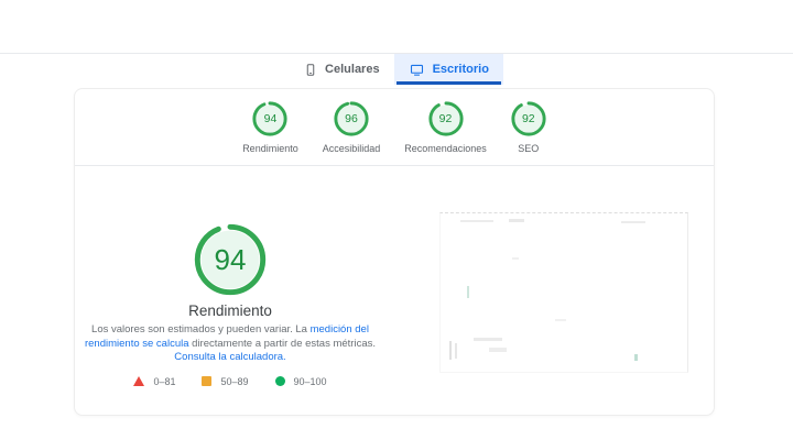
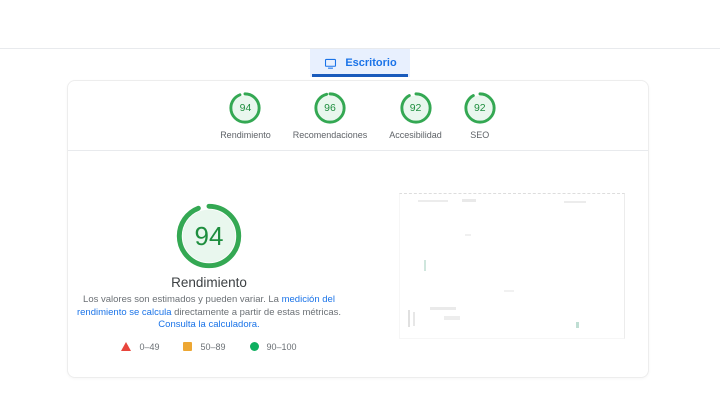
- Celulares
  Escritorio
  94
  Rendimiento
  96
- Accesibilidad
+ Recomendaciones
  92
- Recomendaciones
+ Accesibilidad
  92
  SEO
  94
  Rendimiento
  Los valores son estimados y pueden variar. La medición del rendimiento se calcula directamente a partir de estas métricas. Consulta la calculadora.
- 0–81
+ 0–49
  50–89
  90–100
